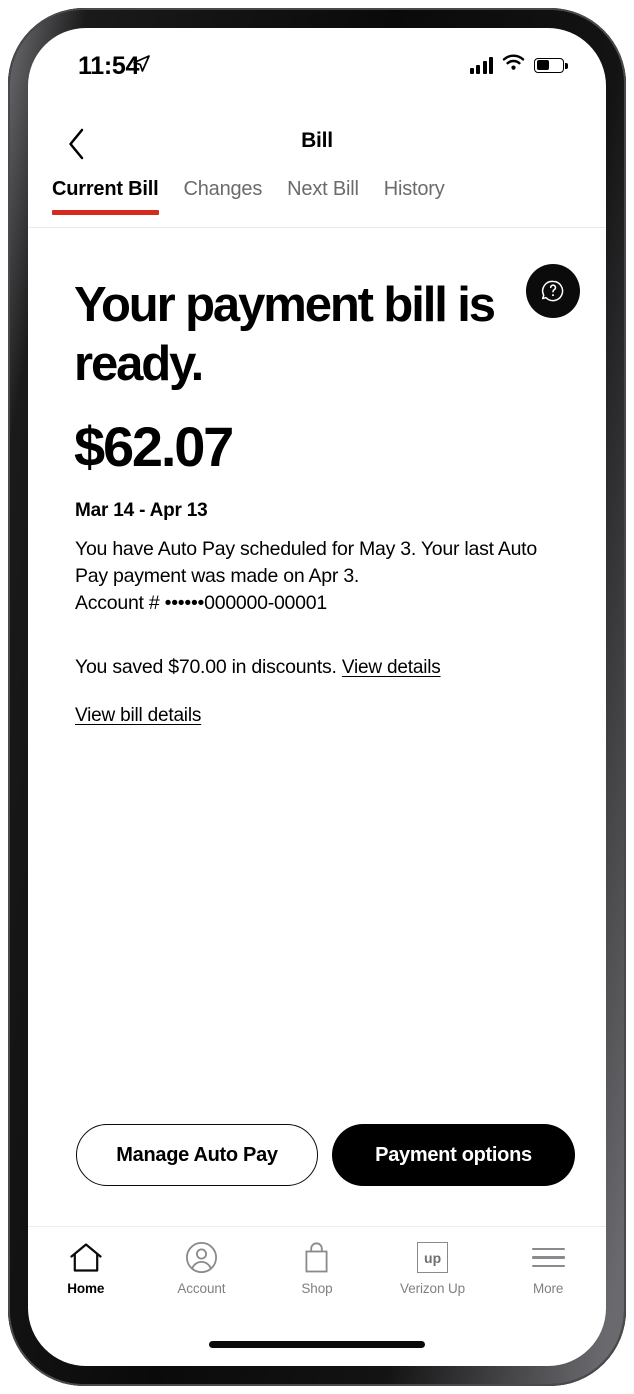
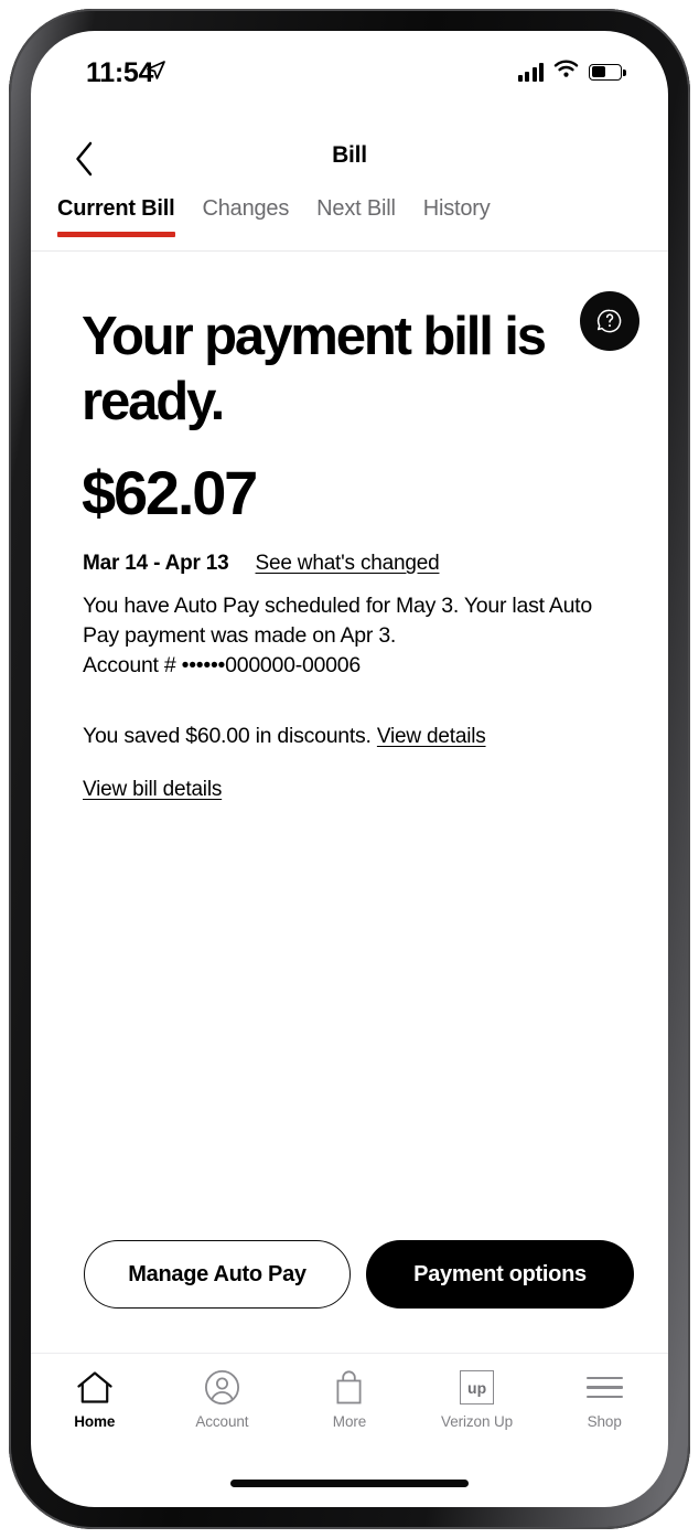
  11:54
  Bill
  Current Bill
  Changes
  Next Bill
  History
  Your payment bill is ready.
  $62.07
  Mar 14 - Apr 13
+ See what's changed
  You have Auto Pay scheduled for May 3. Your last Auto Pay payment was made on Apr 3.
- Account # ••••••000000-00001
+ Account # ••••••000000-00006
- You saved $70.00 in discounts. View details
+ You saved $60.00 in discounts. View details
  View bill details
  Manage Auto Pay
  Payment options
  Home
  Account
- Shop
+ More
  up
  Verizon Up
- More
+ Shop
